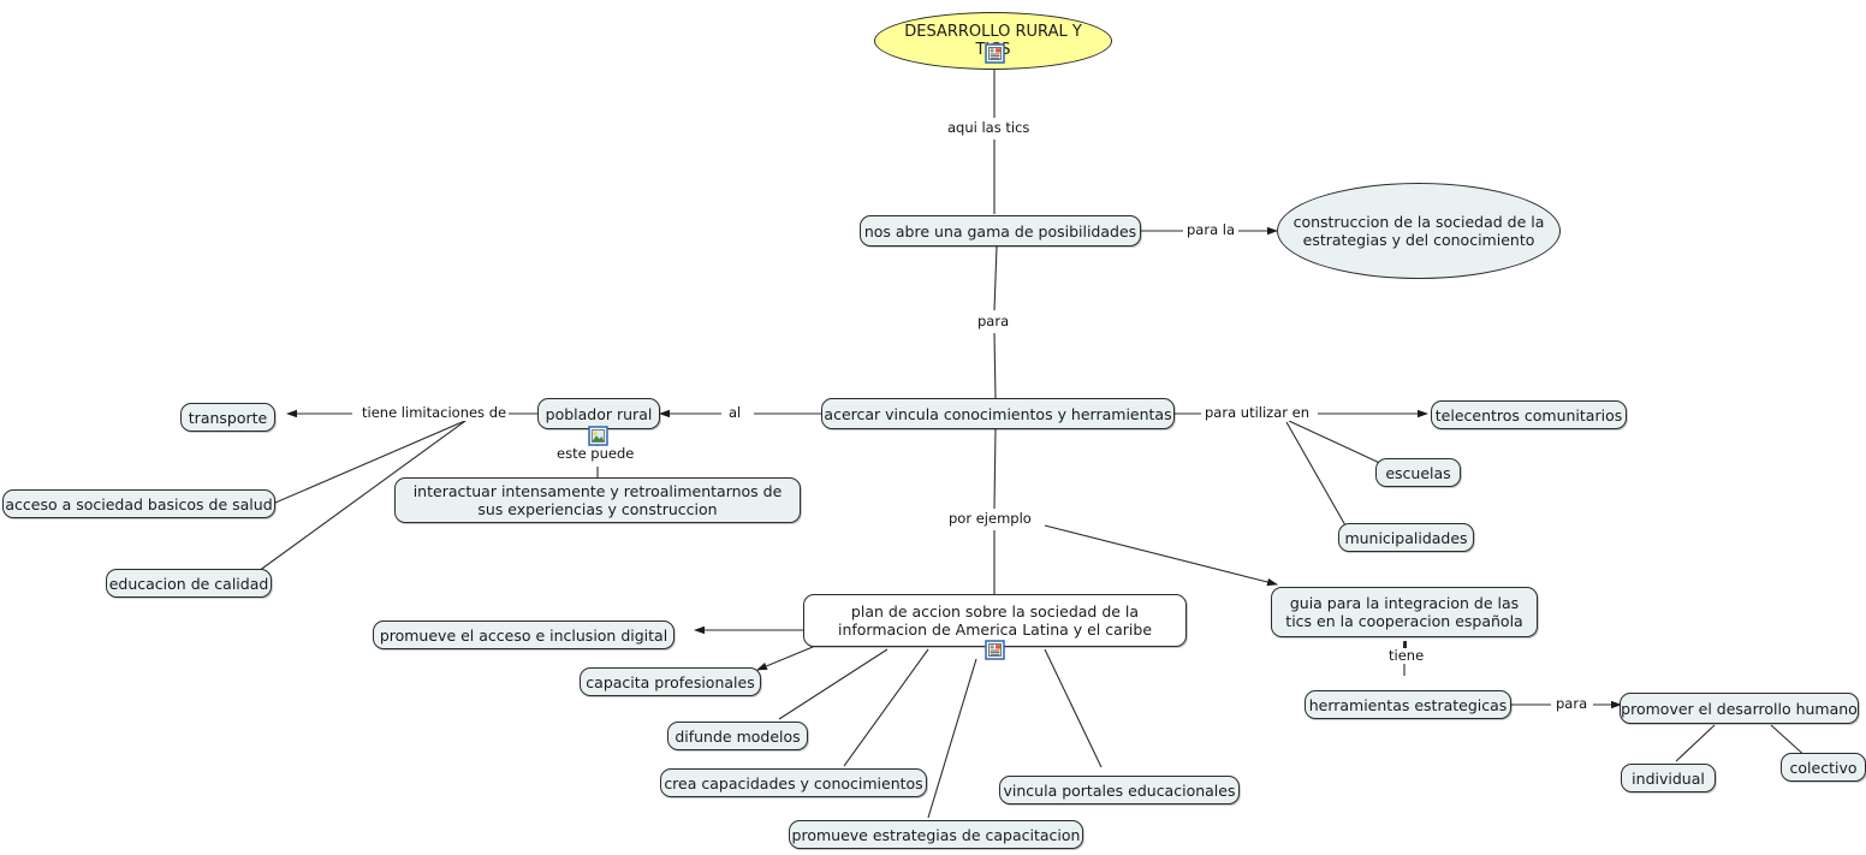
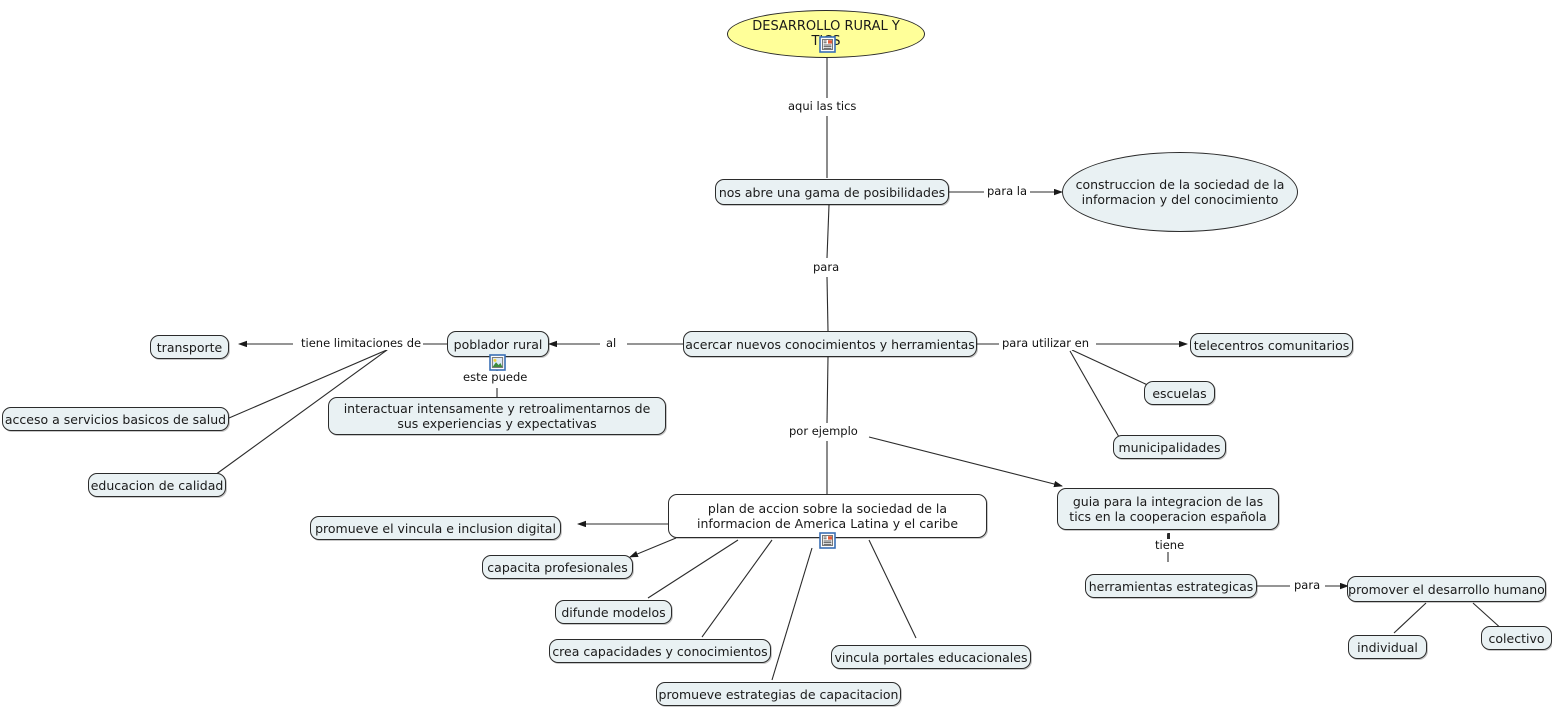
  DESARROLLO RURAL Y TS
  nos abre una gama de posibilidades
- construccion de la sociedad de la estrategias y del conocimiento
+ construccion de la sociedad de la informacion y del conocimiento
- acercar vincula conocimientos y herramientas
+ acercar nuevos conocimientos y herramientas
  poblador rural
- interactuar intensamente y retroalimentarnos de sus experiencias y construccion
+ interactuar intensamente y retroalimentarnos de sus experiencias y expectativas
  transporte
- acceso a sociedad basicos de salud
+ acceso a servicios basicos de salud
  educacion de calidad
  telecentros comunitarios
  escuelas
  municipalidades
  plan de accion sobre la sociedad de la informacion de America Latina y el caribe
  guia para la integracion de las tics en la cooperacion española
  herramientas estrategicas
  promover el desarrollo humano
  individual
  colectivo
- promueve el acceso e inclusion digital
+ promueve el vincula e inclusion digital
  capacita profesionales
  difunde modelos
  crea capacidades y conocimientos
  promueve estrategias de capacitacion
  vincula portales educacionales
  aqui las tics
  para la
  para
  al
  tiene limitaciones de
  este puede
  para utilizar en
  por ejemplo
  tiene
  para
